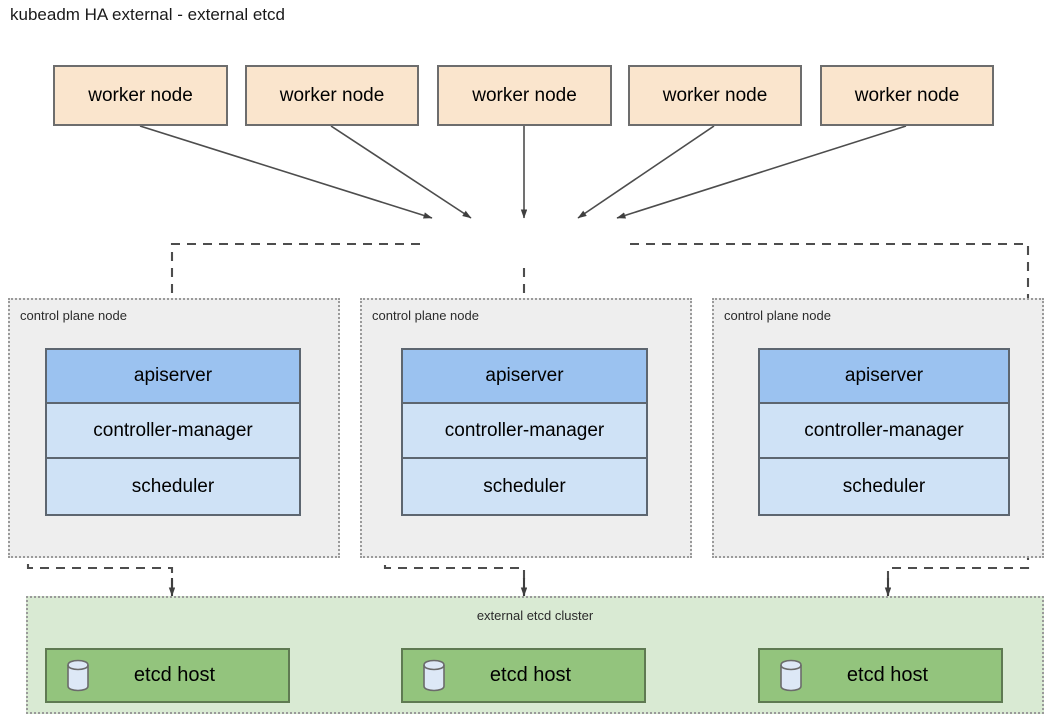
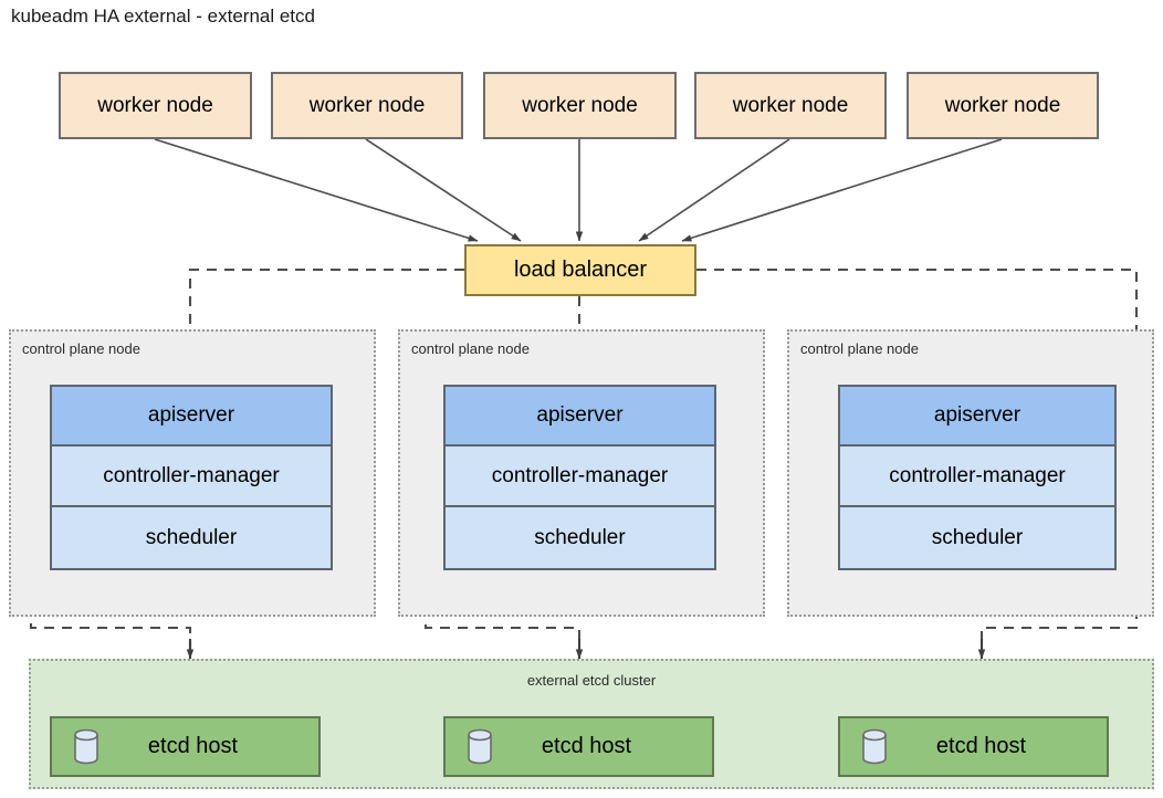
  kubeadm HA external - external etcd
  worker node
  worker node
  worker node
  worker node
  worker node
+ load balancer
  control plane node
  apiserver
  controller-manager
  scheduler
  control plane node
  apiserver
  controller-manager
  scheduler
  control plane node
  apiserver
  controller-manager
  scheduler
  external etcd cluster
  etcd host
  etcd host
  etcd host
